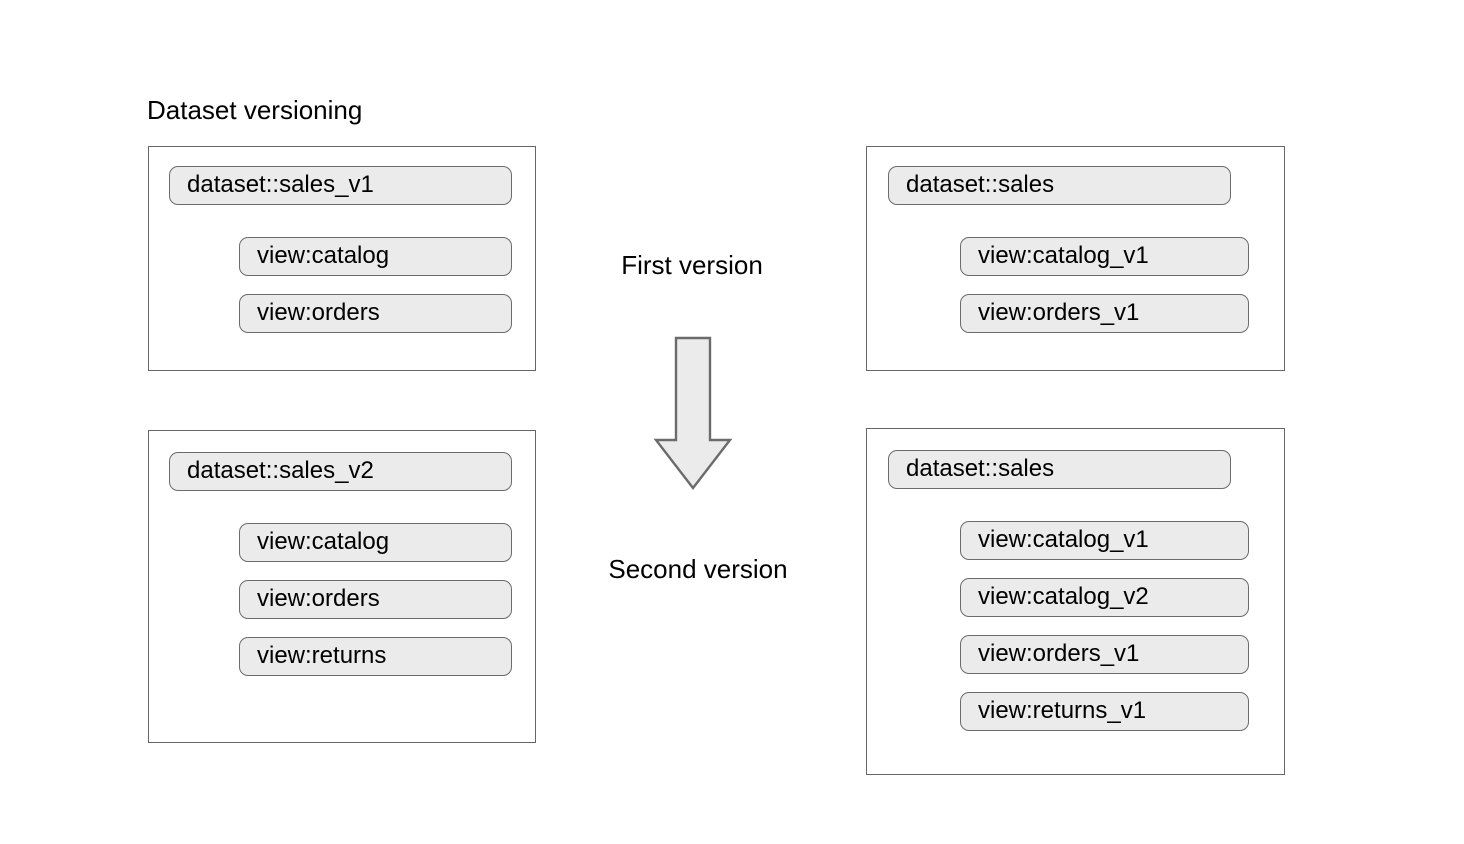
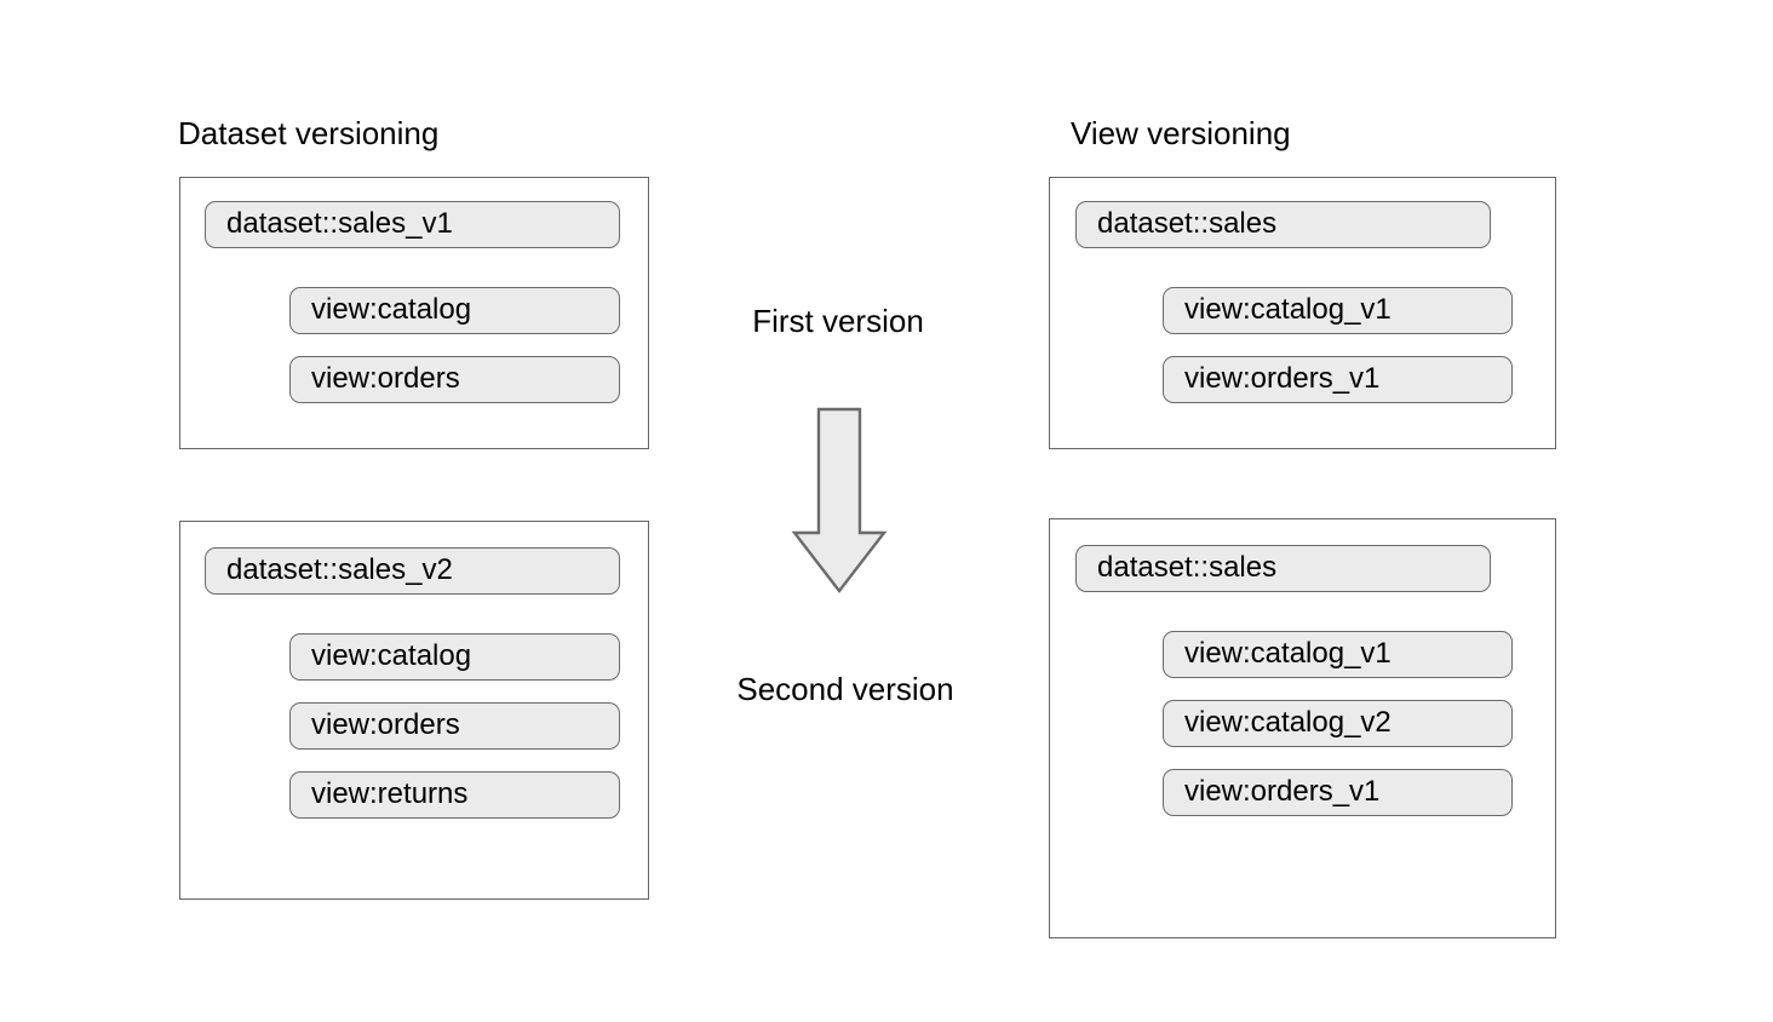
  Dataset versioning
+ View versioning
  dataset::sales_v1
  view:catalog
  view:orders
  dataset::sales_v2
  view:catalog
  view:orders
  view:returns
  First version
  Second version
  dataset::sales
  view:catalog_v1
  view:orders_v1
  dataset::sales
  view:catalog_v1
  view:catalog_v2
  view:orders_v1
- view:returns_v1
